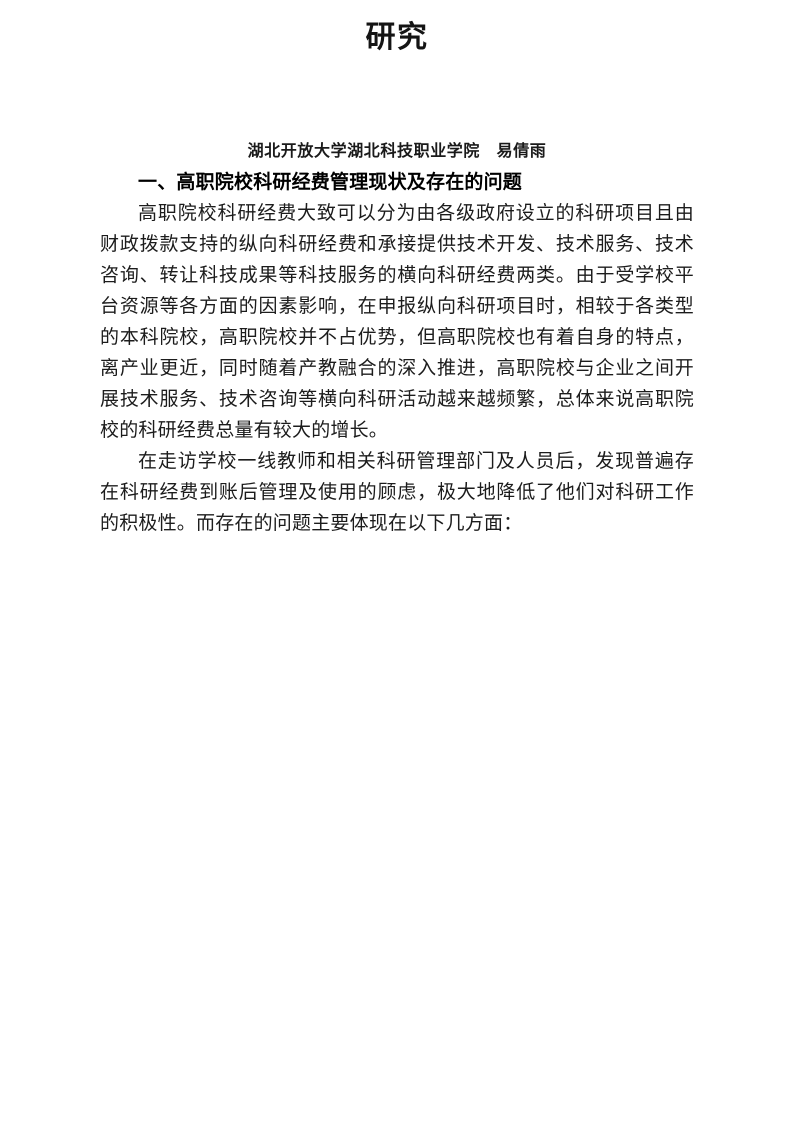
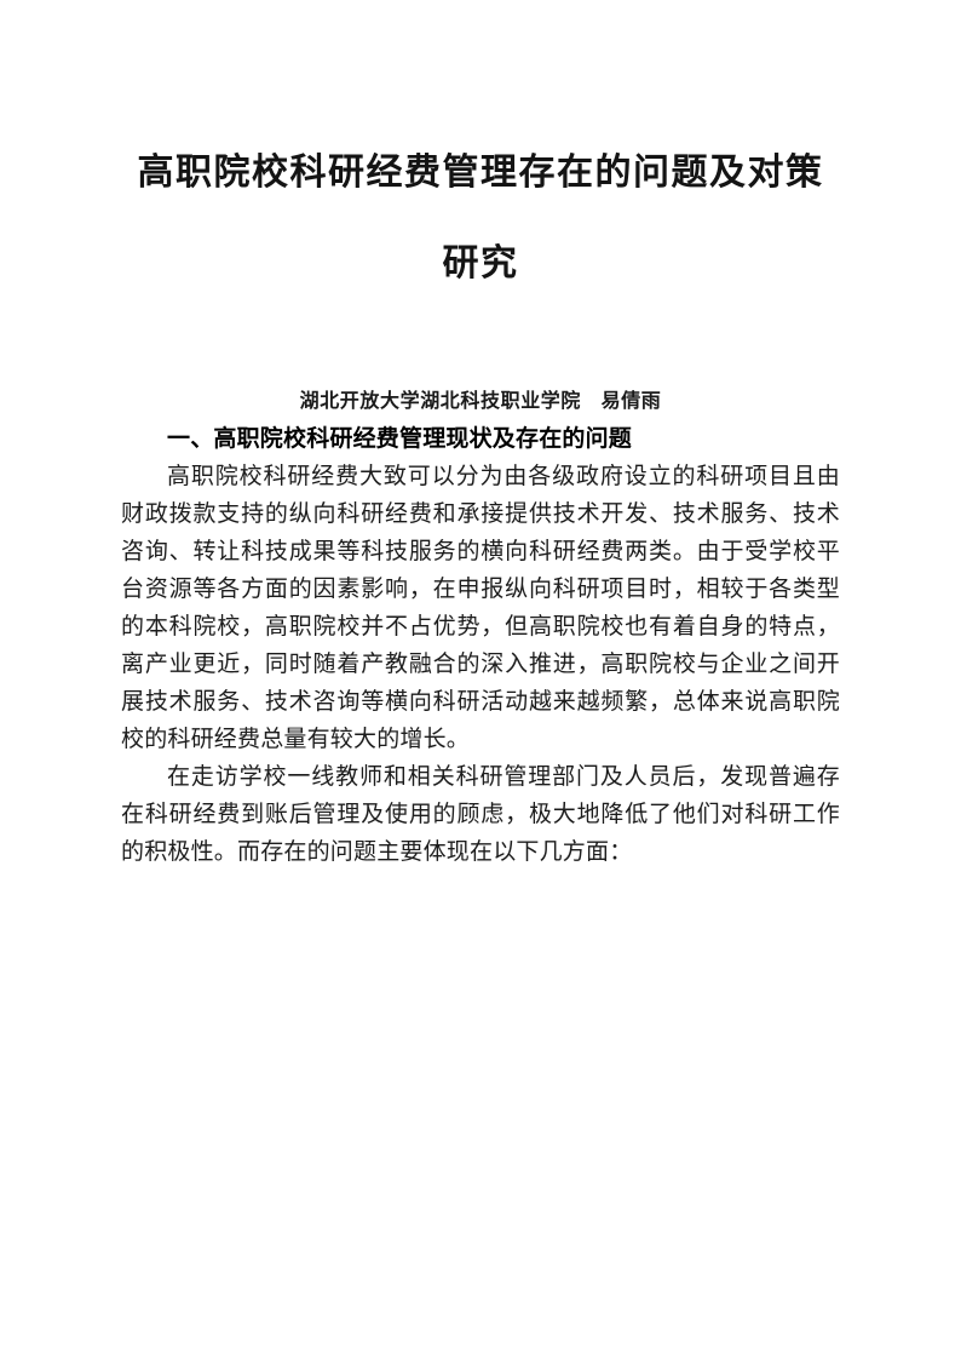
+ 高职院校科研经费管理存在的问题及对策
  研究
  湖北开放大学湖北科技职业学院 易倩雨
  一、高职院校科研经费管理现状及存在的问题
  高职院校科研经费大致可以分为由各级政府设立的科研项目且由财政拨款支持的纵向科研经费和承接提供技术开发、技术服务、技术咨询、转让科技成果等科技服务的横向科研经费两类。由于受学校平台资源等各方面的因素影响，在申报纵向科研项目时，相较于各类型的本科院校，高职院校并不占优势，但高职院校也有着自身的特点，离产业更近，同时随着产教融合的深入推进，高职院校与企业之间开展技术服务、技术咨询等横向科研活动越来越频繁，总体来说高职院校的科研经费总量有较大的增长。
  在走访学校一线教师和相关科研管理部门及人员后，发现普遍存在科研经费到账后管理及使用的顾虑，极大地降低了他们对科研工作的积极性。而存在的问题主要体现在以下几方面：
